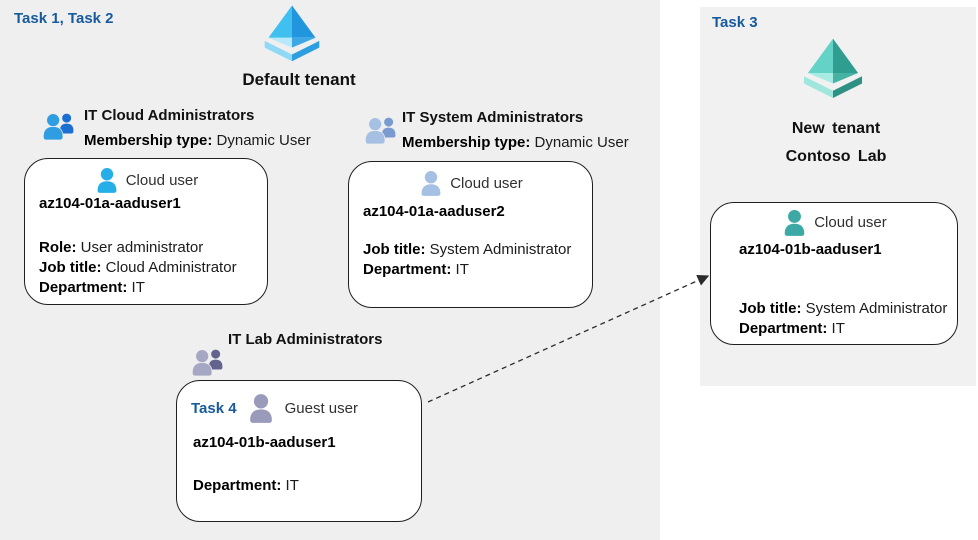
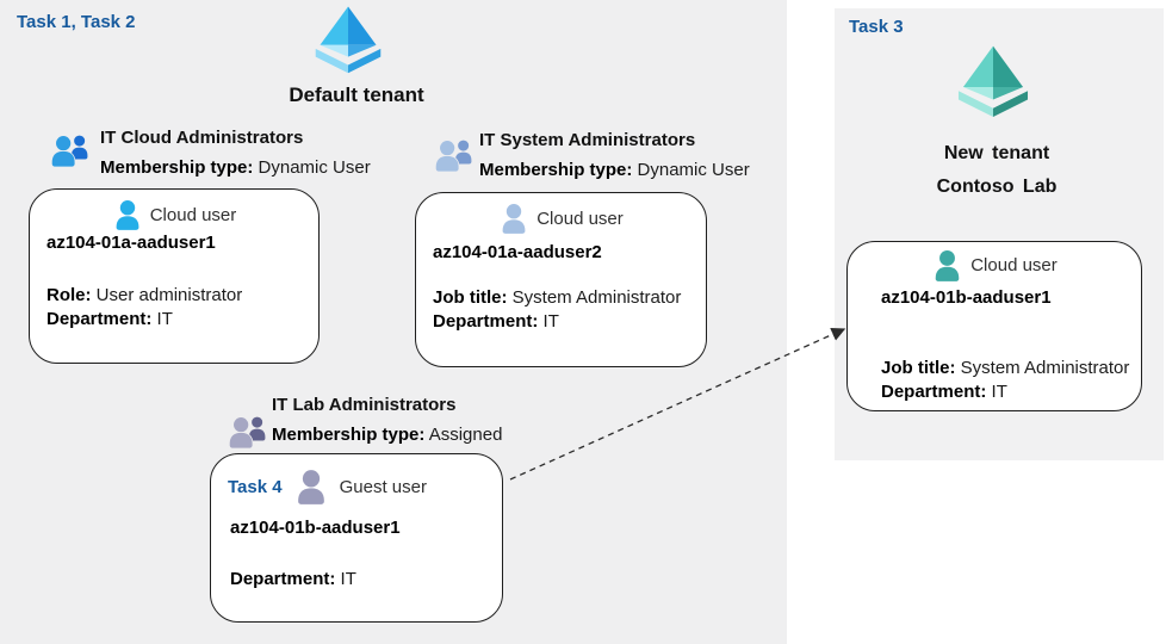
  Task 1, Task 2
  Default tenant
  IT Cloud Administrators
  Membership type: Dynamic User
  Cloud user
  az104-01a-aaduser1
  Role: User administrator
- Job title: Cloud Administrator
  Department: IT
  IT System Administrators
  Membership type: Dynamic User
  Cloud user
  az104-01a-aaduser2
  Job title: System Administrator
  Department: IT
  IT Lab Administrators
+ Membership type: Assigned
  Task 4
  Guest user
  az104-01b-aaduser1
  Department: IT
  Task 3
  New tenant
  Contoso Lab
  Cloud user
  az104-01b-aaduser1
  Job title: System Administrator
  Department: IT
